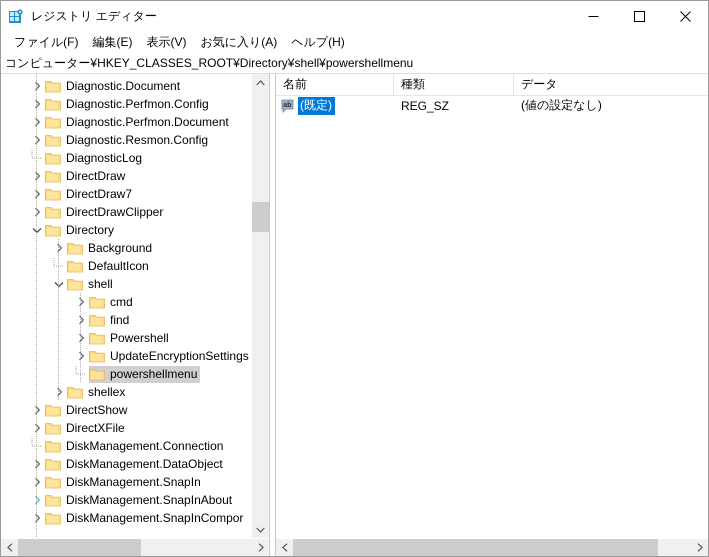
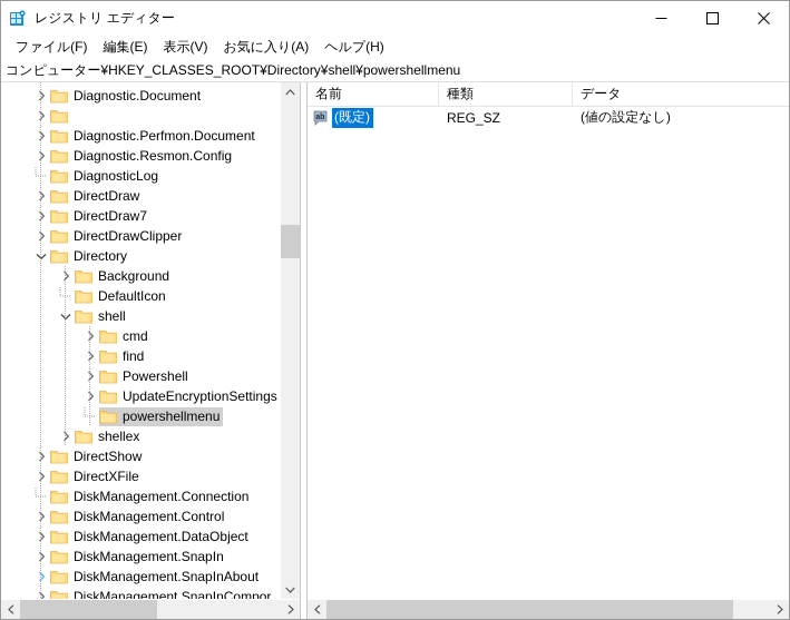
  レジストリ エディター
  ファイル(F)
  編集(E)
  表示(V)
  お気に入り(A)
  ヘルプ(H)
  コンピューター¥HKEY_CLASSES_ROOT¥Directory¥shell¥powershellmenu
  Diagnostic.Document
- Diagnostic.Perfmon.Config
  Diagnostic.Perfmon.Document
  Diagnostic.Resmon.Config
  DiagnosticLog
  DirectDraw
  DirectDraw7
  DirectDrawClipper
  Directory
  Background
  DefaultIcon
  shell
  cmd
  find
  Powershell
  UpdateEncryptionSettings
  powershellmenu
  shellex
  DirectShow
  DirectXFile
  DiskManagement.Connection
+ DiskManagement.Control
  DiskManagement.DataObject
  DiskManagement.SnapIn
  DiskManagement.SnapInAbout
  DiskManagement.SnapInCompor
  名前
  種類
  データ
  (既定)
  REG_SZ
  (値の設定なし)
